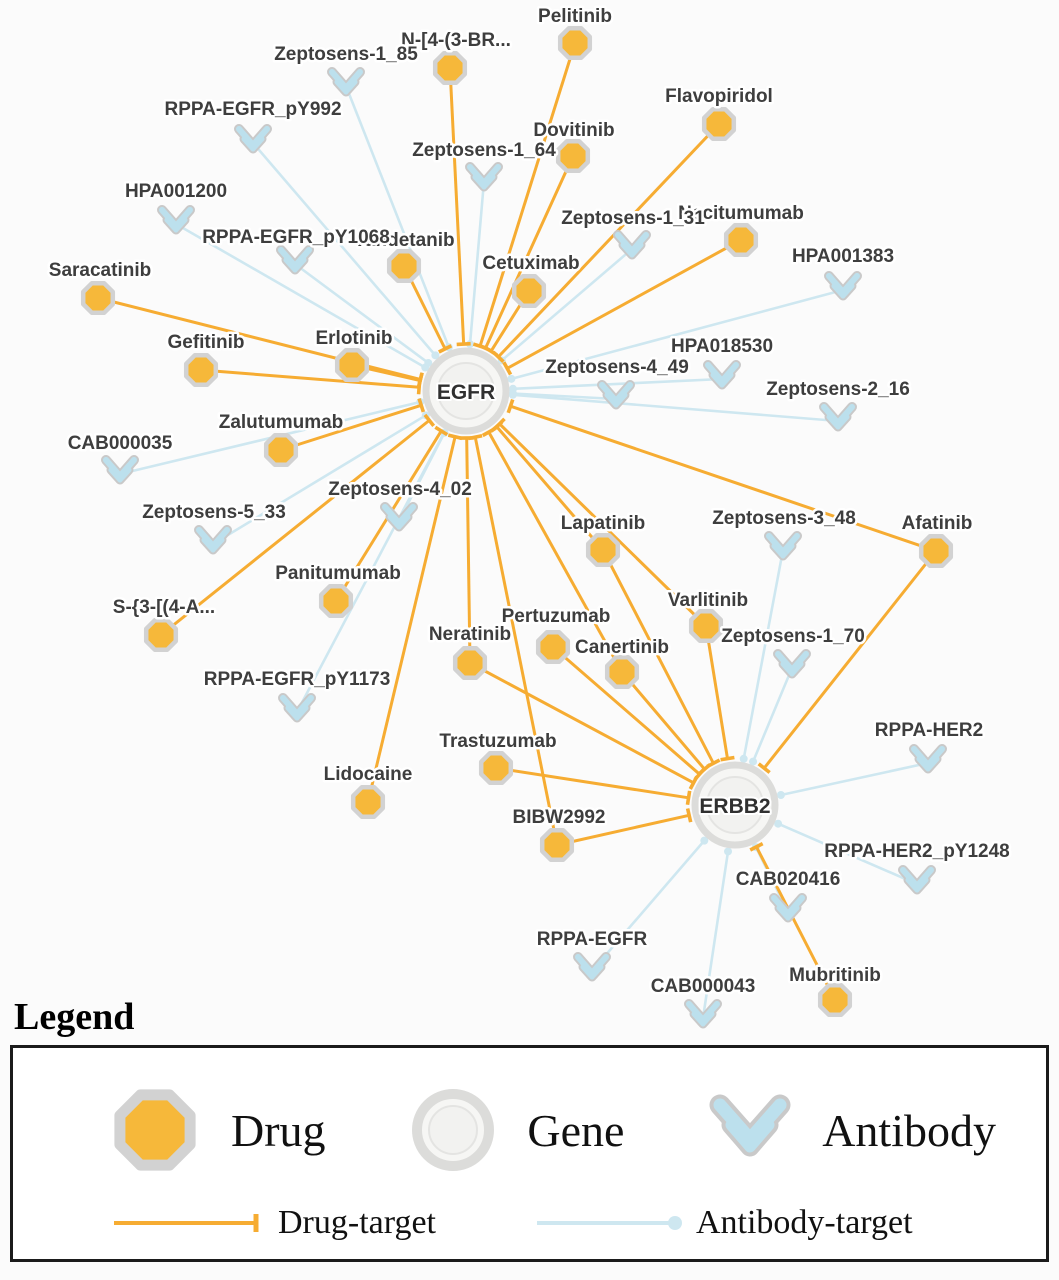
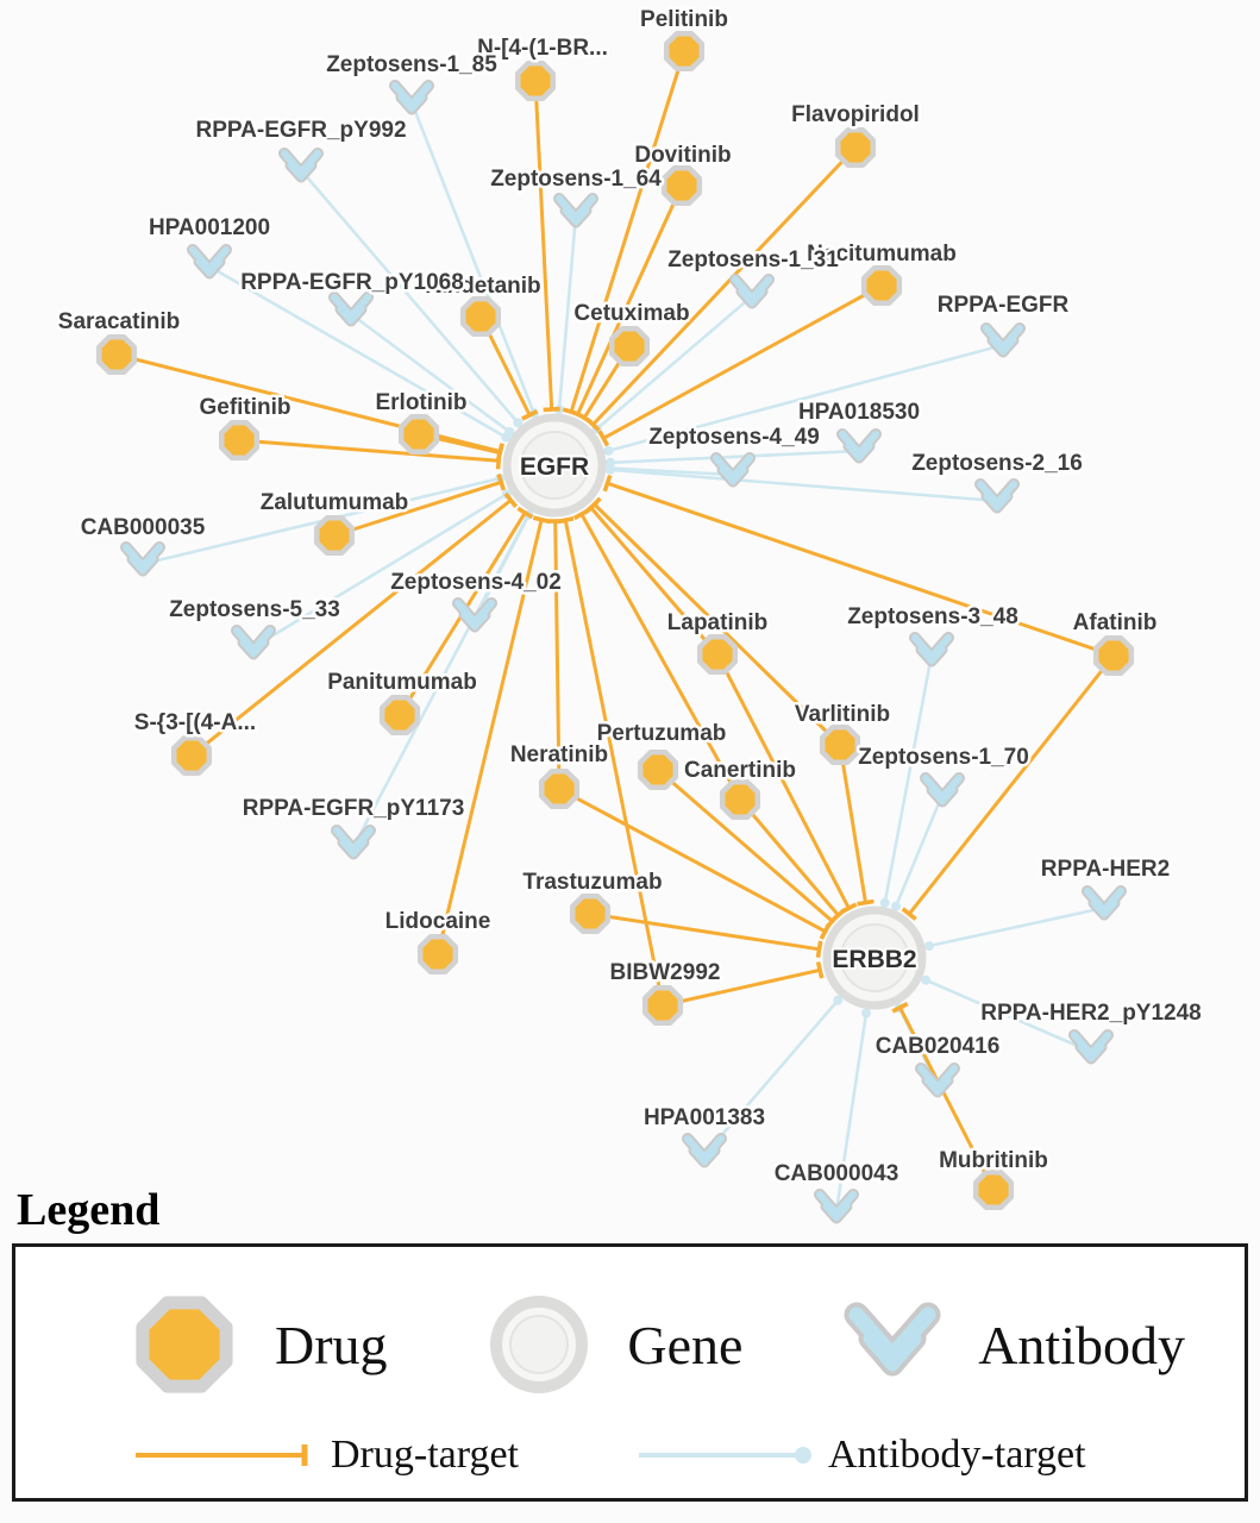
  Pelitinib
- N-[4-(3-BR...
+ N-[4-(1-BR...
  Flavopiridol
  Dovitinib
  Vandetanib
  Cetuximab
  Necitumumab
  Saracatinib
  Gefitinib
  Erlotinib
  Zalutumumab
  Panitumumab
  S-{3-[(4-A...
  Lapatinib
  Varlitinib
  Afatinib
  Neratinib
  Pertuzumab
  Canertinib
  Trastuzumab
  Lidocaine
  BIBW2992
  Mubritinib
  Zeptosens-1_85
  RPPA-EGFR_pY992
  HPA001200
  RPPA-EGFR_pY1068
  Zeptosens-1_64
  Zeptosens-1_31
- HPA001383
+ RPPA-EGFR
  HPA018530
  Zeptosens-4_49
  Zeptosens-2_16
  CAB000035
  Zeptosens-5_33
  Zeptosens-4_02
  Zeptosens-3_48
  Zeptosens-1_70
  RPPA-EGFR_pY1173
  RPPA-HER2
  RPPA-HER2_pY1248
  CAB020416
- RPPA-EGFR
+ HPA001383
  CAB000043
  EGFR
  ERBB2
  Legend
  Drug
  Gene
  Antibody
  Drug-target
  Antibody-target
